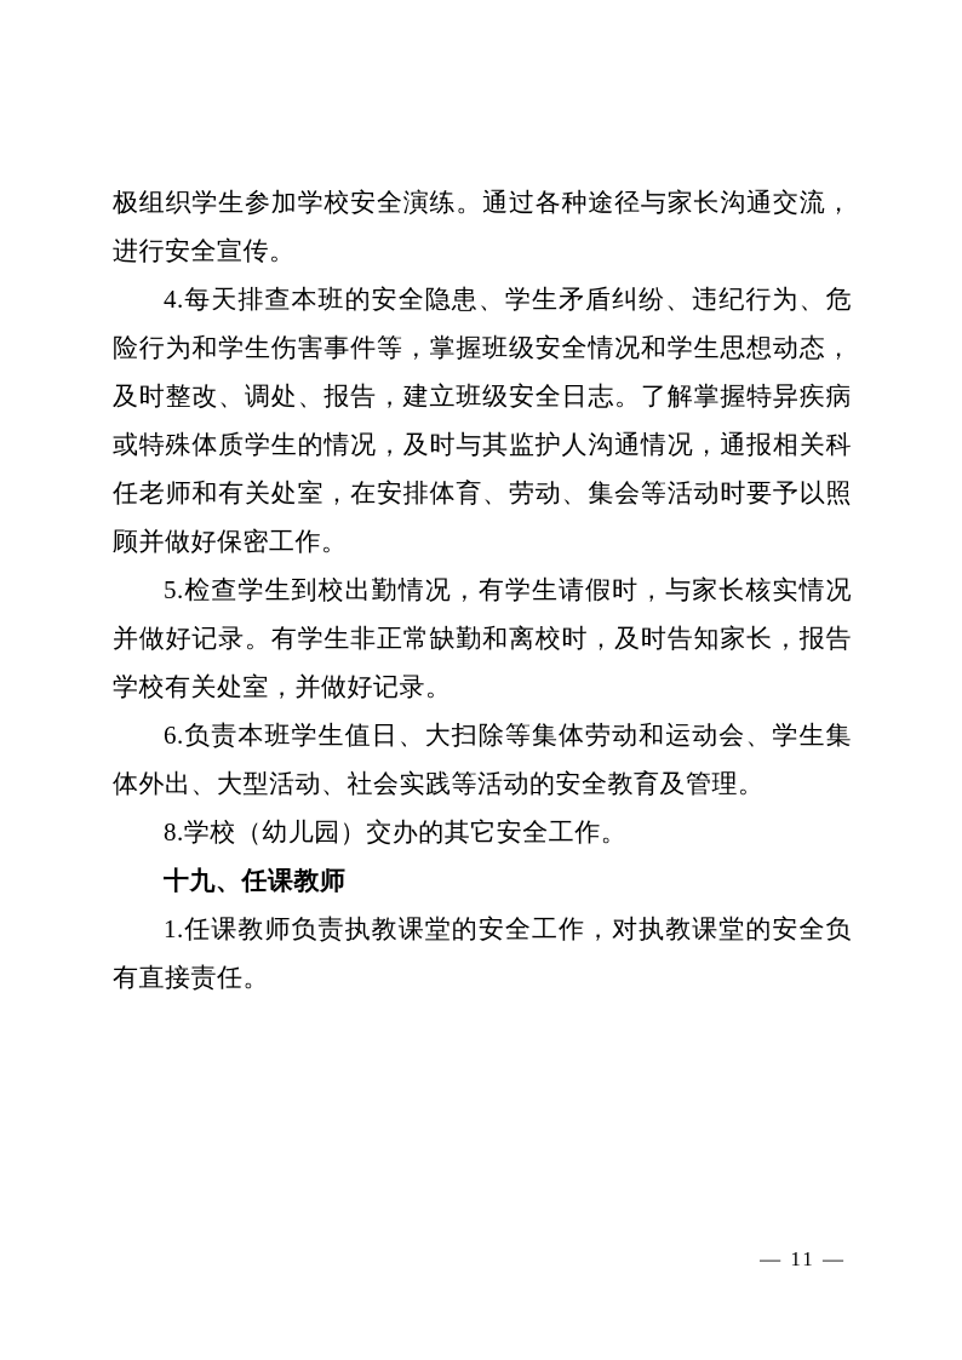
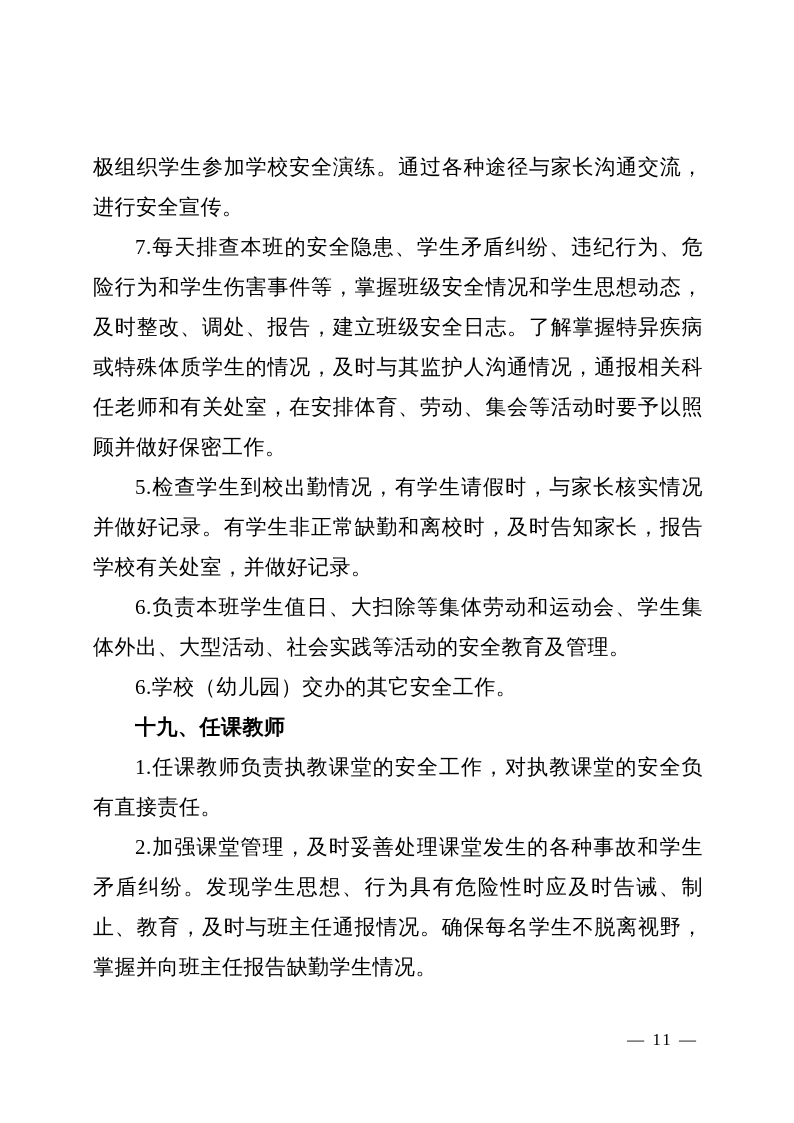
  极组织学生参加学校安全演练。通过各种途径与家长沟通交流，进行安全宣传。
- 4.每天排查本班的安全隐患、学生矛盾纠纷、违纪行为、危险行为和学生伤害事件等，掌握班级安全情况和学生思想动态，及时整改、调处、报告，建立班级安全日志。了解掌握特异疾病或特殊体质学生的情况，及时与其监护人沟通情况，通报相关科任老师和有关处室，在安排体育、劳动、集会等活动时要予以照顾并做好保密工作。
+ 7.每天排查本班的安全隐患、学生矛盾纠纷、违纪行为、危险行为和学生伤害事件等，掌握班级安全情况和学生思想动态，及时整改、调处、报告，建立班级安全日志。了解掌握特异疾病或特殊体质学生的情况，及时与其监护人沟通情况，通报相关科任老师和有关处室，在安排体育、劳动、集会等活动时要予以照顾并做好保密工作。
  5.检查学生到校出勤情况，有学生请假时，与家长核实情况并做好记录。有学生非正常缺勤和离校时，及时告知家长，报告学校有关处室，并做好记录。
  6.负责本班学生值日、大扫除等集体劳动和运动会、学生集体外出、大型活动、社会实践等活动的安全教育及管理。
- 8.学校（幼儿园）交办的其它安全工作。
+ 6.学校（幼儿园）交办的其它安全工作。
  十九、任课教师
  1.任课教师负责执教课堂的安全工作，对执教课堂的安全负有直接责任。
+ 2.加强课堂管理，及时妥善处理课堂发生的各种事故和学生矛盾纠纷。发现学生思想、行为具有危险性时应及时告诫、制止、教育，及时与班主任通报情况。确保每名学生不脱离视野，掌握并向班主任报告缺勤学生情况。
  — 11 —
